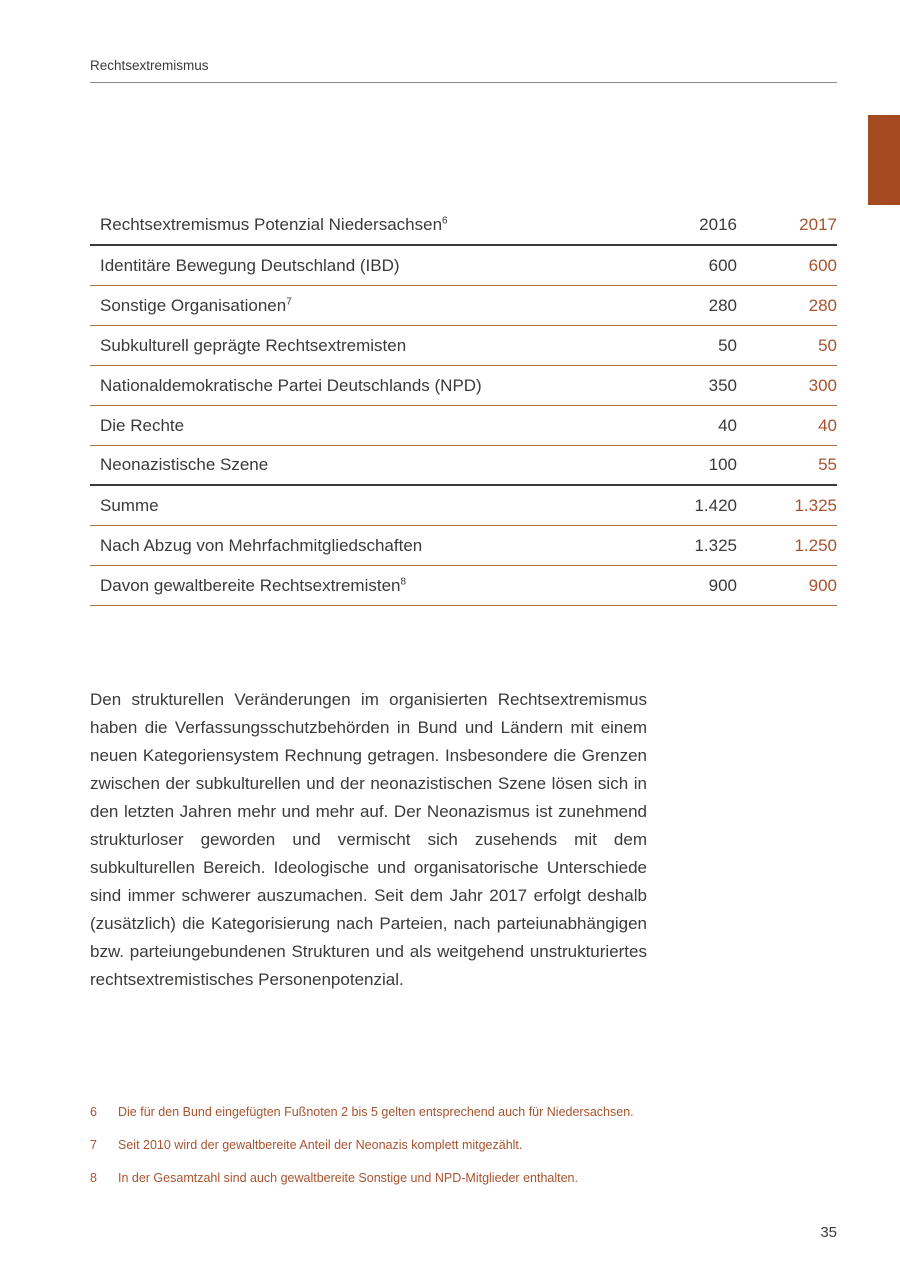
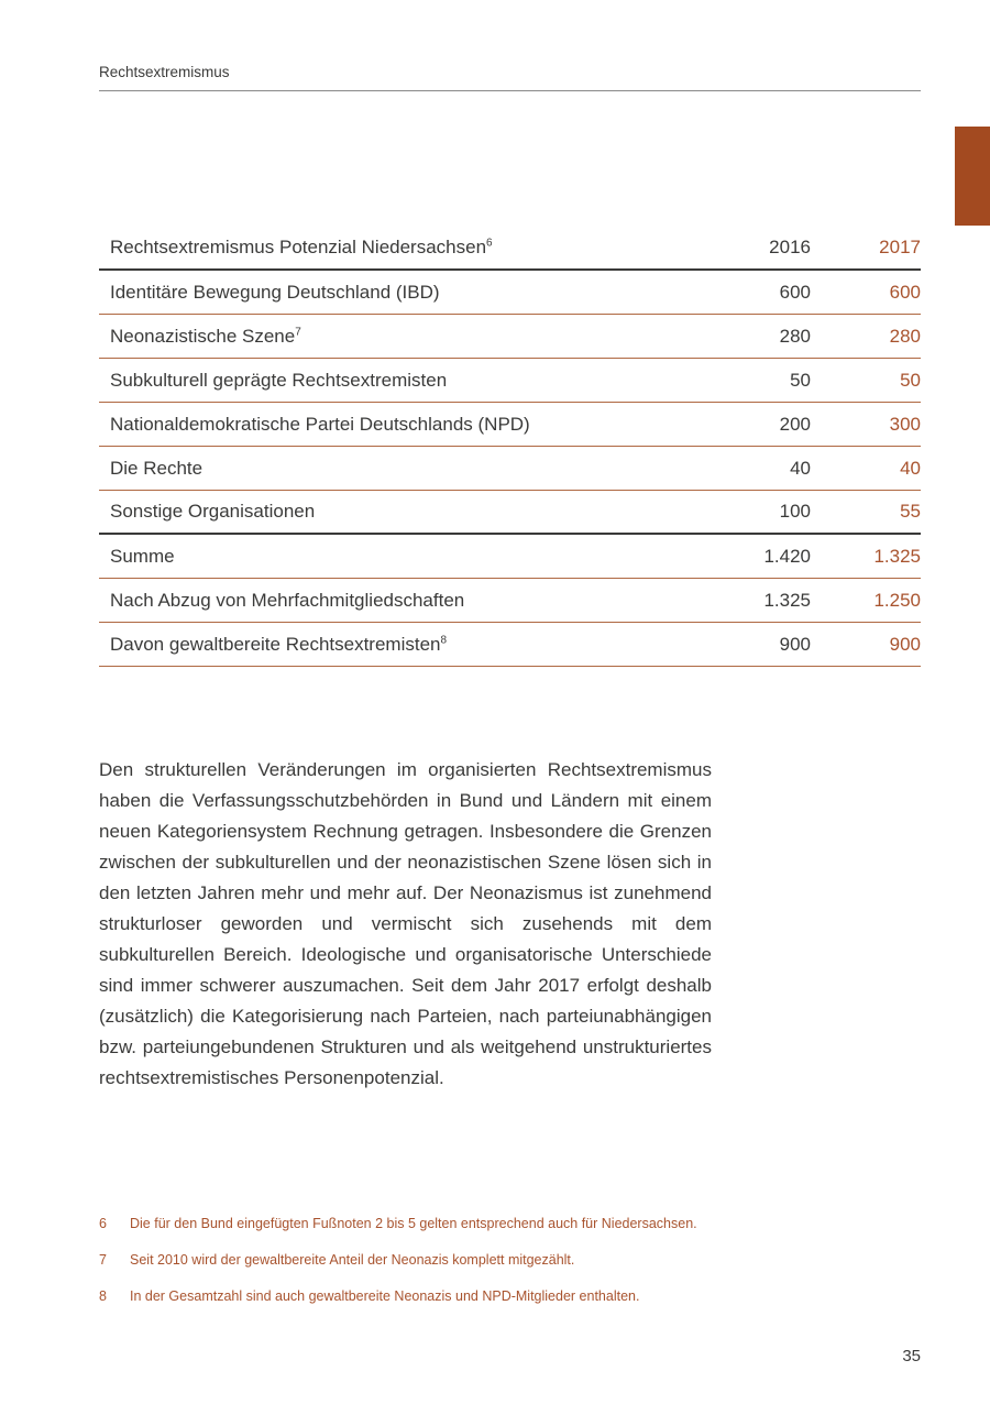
  Rechtsextremismus
  Rechtsextremismus Potenzial Niedersachsen6
  2016
  2017
  Identitäre Bewegung Deutschland (IBD)
  600
  600
- Sonstige Organisationen7
+ Neonazistische Szene7
  280
  280
  Subkulturell geprägte Rechtsextremisten
  50
  50
  Nationaldemokratische Partei Deutschlands (NPD)
- 350
+ 200
  300
  Die Rechte
  40
  40
- Neonazistische Szene
+ Sonstige Organisationen
  100
  55
  Summe
  1.420
  1.325
  Nach Abzug von Mehrfachmitgliedschaften
  1.325
  1.250
  Davon gewaltbereite Rechtsextremisten8
  900
  900
  Den strukturellen Veränderungen im organisierten Rechtsextremismus haben die Verfassungsschutzbehörden in Bund und Ländern mit einem neuen Kategoriensystem Rechnung getragen. Insbesondere die Grenzen zwischen der subkulturellen und der neonazistischen Szene lösen sich in den letzten Jahren mehr und mehr auf. Der Neonazismus ist zunehmend strukturloser geworden und vermischt sich zusehends mit dem subkulturellen Bereich. Ideologische und organisatorische Unterschiede sind immer schwerer auszumachen. Seit dem Jahr 2017 erfolgt deshalb (zusätzlich) die Kategorisierung nach Parteien, nach parteiunabhängigen bzw. parteiungebundenen Strukturen und als weitgehend unstrukturiertes rechtsextremistisches Personenpotenzial.
  6
  Die für den Bund eingefügten Fußnoten 2 bis 5 gelten entsprechend auch für Niedersachsen.
  7
  Seit 2010 wird der gewaltbereite Anteil der Neonazis komplett mitgezählt.
  8
- In der Gesamtzahl sind auch gewaltbereite Sonstige und NPD-Mitglieder enthalten.
+ In der Gesamtzahl sind auch gewaltbereite Neonazis und NPD-Mitglieder enthalten.
  35
